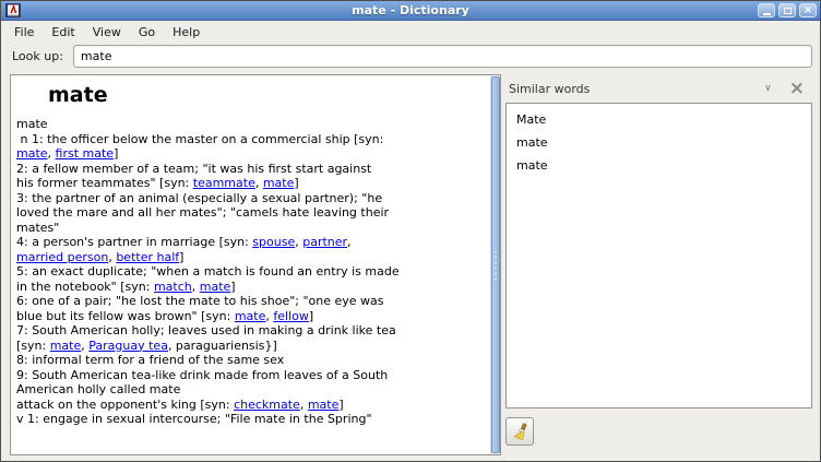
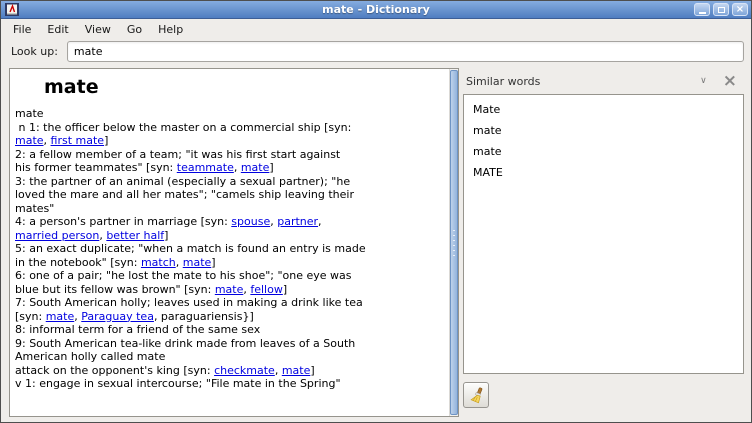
  mate - Dictionary
  ×
  File
  Edit
  View
  Go
  Help
  Look up:
  mate
  mate
  mate
  n 1: the officer below the master on a commercial ship [syn:
  mate, first mate]
  2: a fellow member of a team; "it was his first start against
  his former teammates" [syn: teammate, mate]
  3: the partner of an animal (especially a sexual partner); "he
- loved the mare and all her mates"; "camels hate leaving their
+ loved the mare and all her mates"; "camels ship leaving their
  mates"
  4: a person's partner in marriage [syn: spouse, partner,
  married person, better half]
  5: an exact duplicate; "when a match is found an entry is made
  in the notebook" [syn: match, mate]
  6: one of a pair; "he lost the mate to his shoe"; "one eye was
  blue but its fellow was brown" [syn: mate, fellow]
  7: South American holly; leaves used in making a drink like tea
  [syn: mate, Paraguay tea, paraguariensis}]
  8: informal term for a friend of the same sex
  9: South American tea-like drink made from leaves of a South
  American holly called mate
  attack on the opponent's king [syn: checkmate, mate]
  v 1: engage in sexual intercourse; "File mate in the Spring"
  Similar words
  ∨
  ×
  Mate
  mate
  mate
+ MATE
